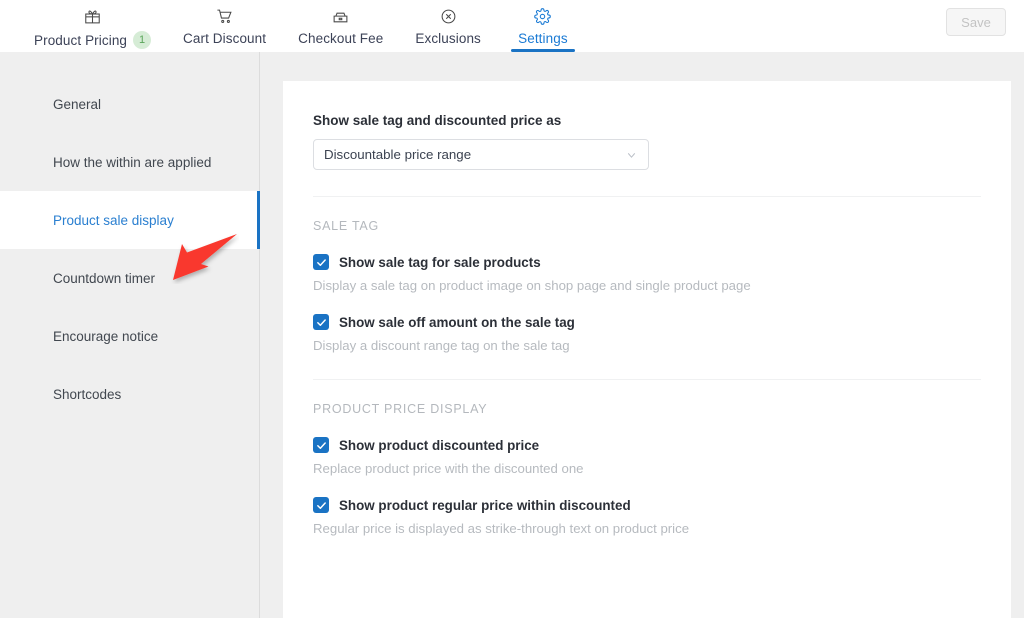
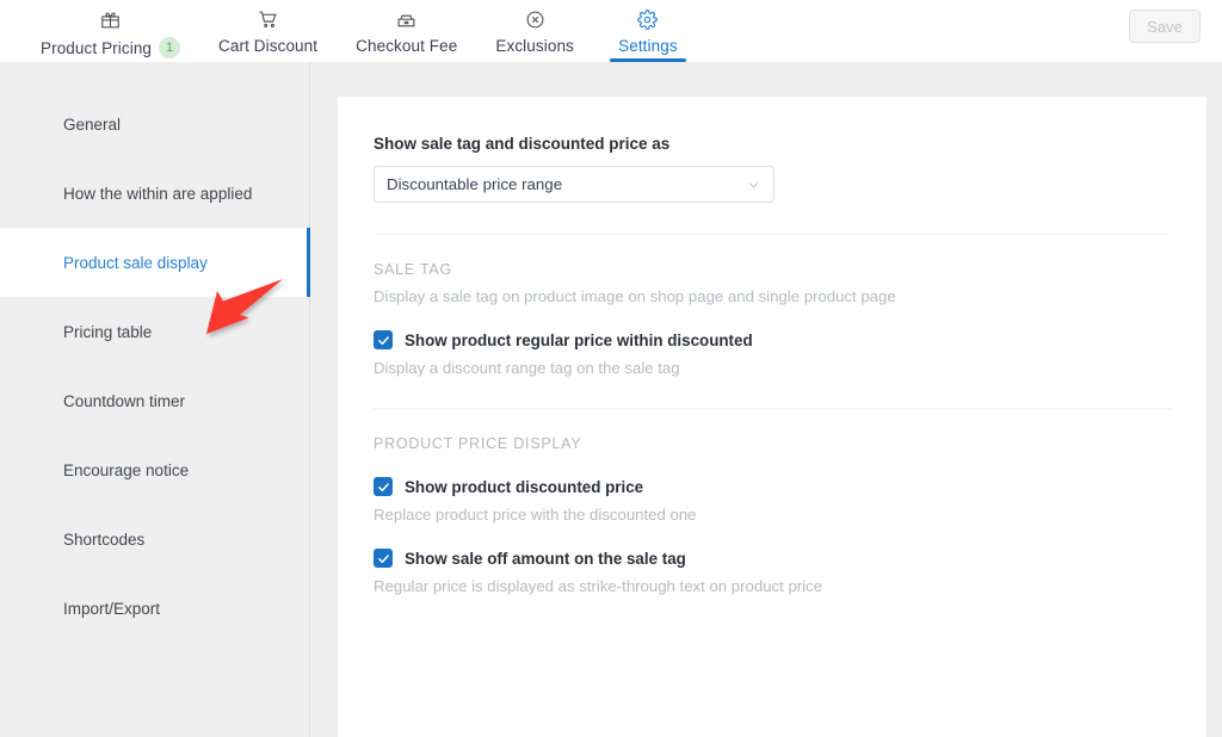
  Product Pricing
  1
  Cart Discount
  Checkout Fee
  Exclusions
  Settings
  Save
  General
  How the within are applied
  Product sale display
+ Pricing table
  Countdown timer
  Encourage notice
  Shortcodes
+ Import/Export
  Show sale tag and discounted price as
  Discountable price range
  SALE TAG
- Show sale tag for sale products
  Display a sale tag on product image on shop page and single product page
- Show sale off amount on the sale tag
+ Show product regular price within discounted
  Display a discount range tag on the sale tag
  PRODUCT PRICE DISPLAY
  Show product discounted price
  Replace product price with the discounted one
- Show product regular price within discounted
+ Show sale off amount on the sale tag
  Regular price is displayed as strike-through text on product price
